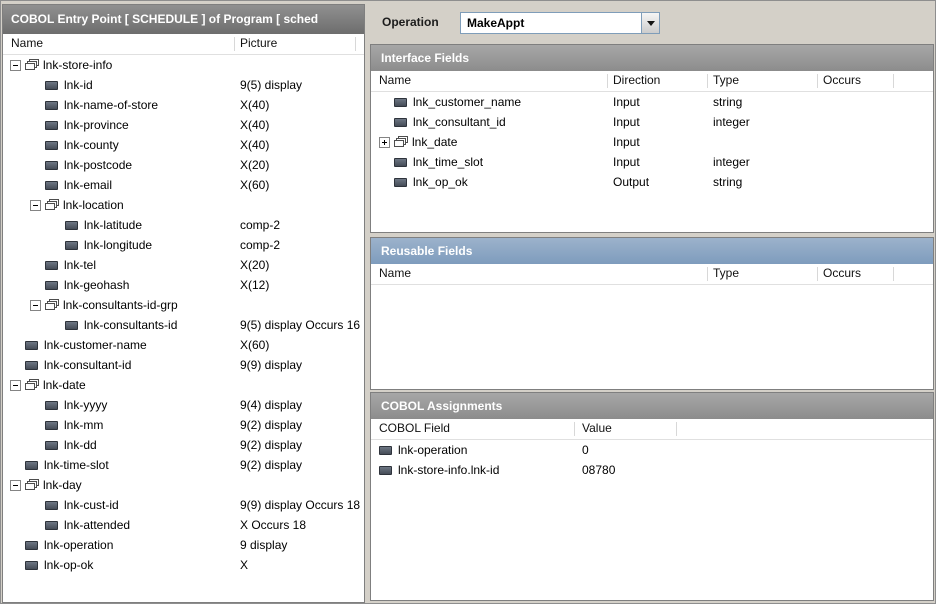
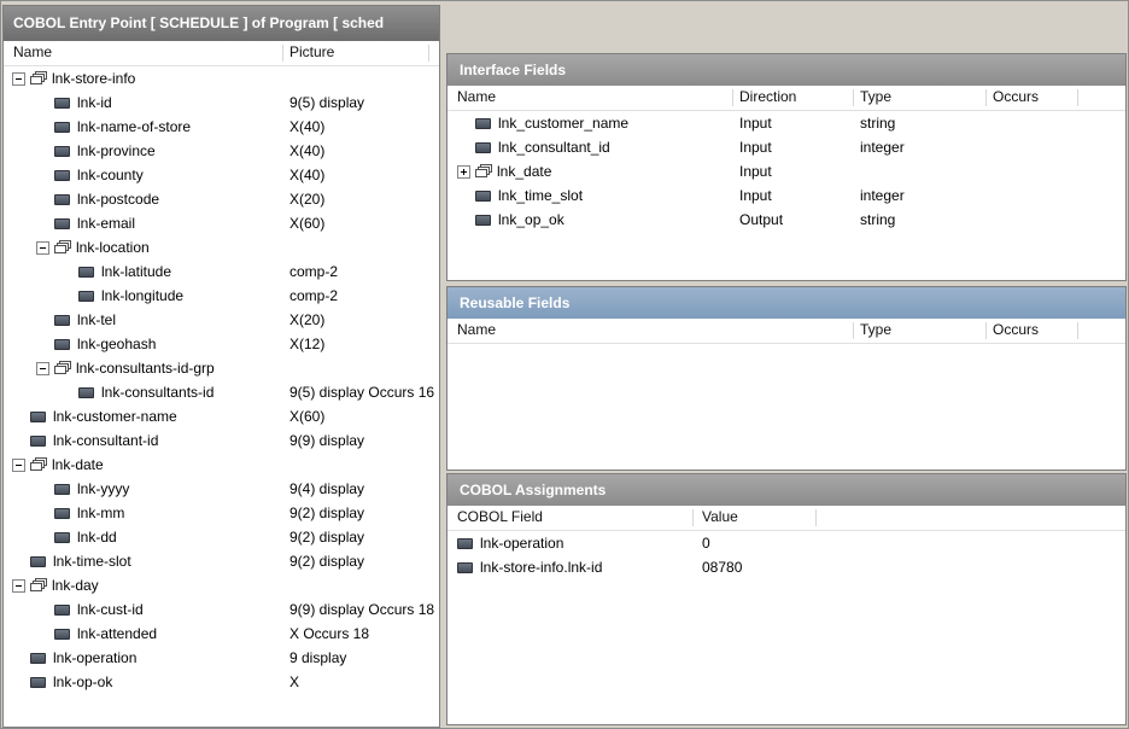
  COBOL Entry Point [ SCHEDULE ] of Program [ sched
  Name
  Picture
  lnk-store-info
  lnk-id
  9(5) display
  lnk-name-of-store
  X(40)
  lnk-province
  X(40)
  lnk-county
  X(40)
  lnk-postcode
  X(20)
  lnk-email
  X(60)
  lnk-location
  lnk-latitude
  comp-2
  lnk-longitude
  comp-2
  lnk-tel
  X(20)
  lnk-geohash
  X(12)
  lnk-consultants-id-grp
  lnk-consultants-id
  9(5) display Occurs 16
  lnk-customer-name
  X(60)
  lnk-consultant-id
  9(9) display
  lnk-date
  lnk-yyyy
  9(4) display
  lnk-mm
  9(2) display
  lnk-dd
  9(2) display
  lnk-time-slot
  9(2) display
  lnk-day
  lnk-cust-id
  9(9) display Occurs 18
  lnk-attended
  X Occurs 18
  lnk-operation
  9 display
  lnk-op-ok
  X
- Operation
- MakeAppt
  Interface Fields
  Name
  Direction
  Type
  Occurs
  lnk_customer_name
  Input
  string
  lnk_consultant_id
  Input
  integer
  lnk_date
  Input
  lnk_time_slot
  Input
  integer
  lnk_op_ok
  Output
  string
  Reusable Fields
  Name
  Type
  Occurs
  COBOL Assignments
  COBOL Field
  Value
  lnk-operation
  0
  lnk-store-info.lnk-id
  08780
